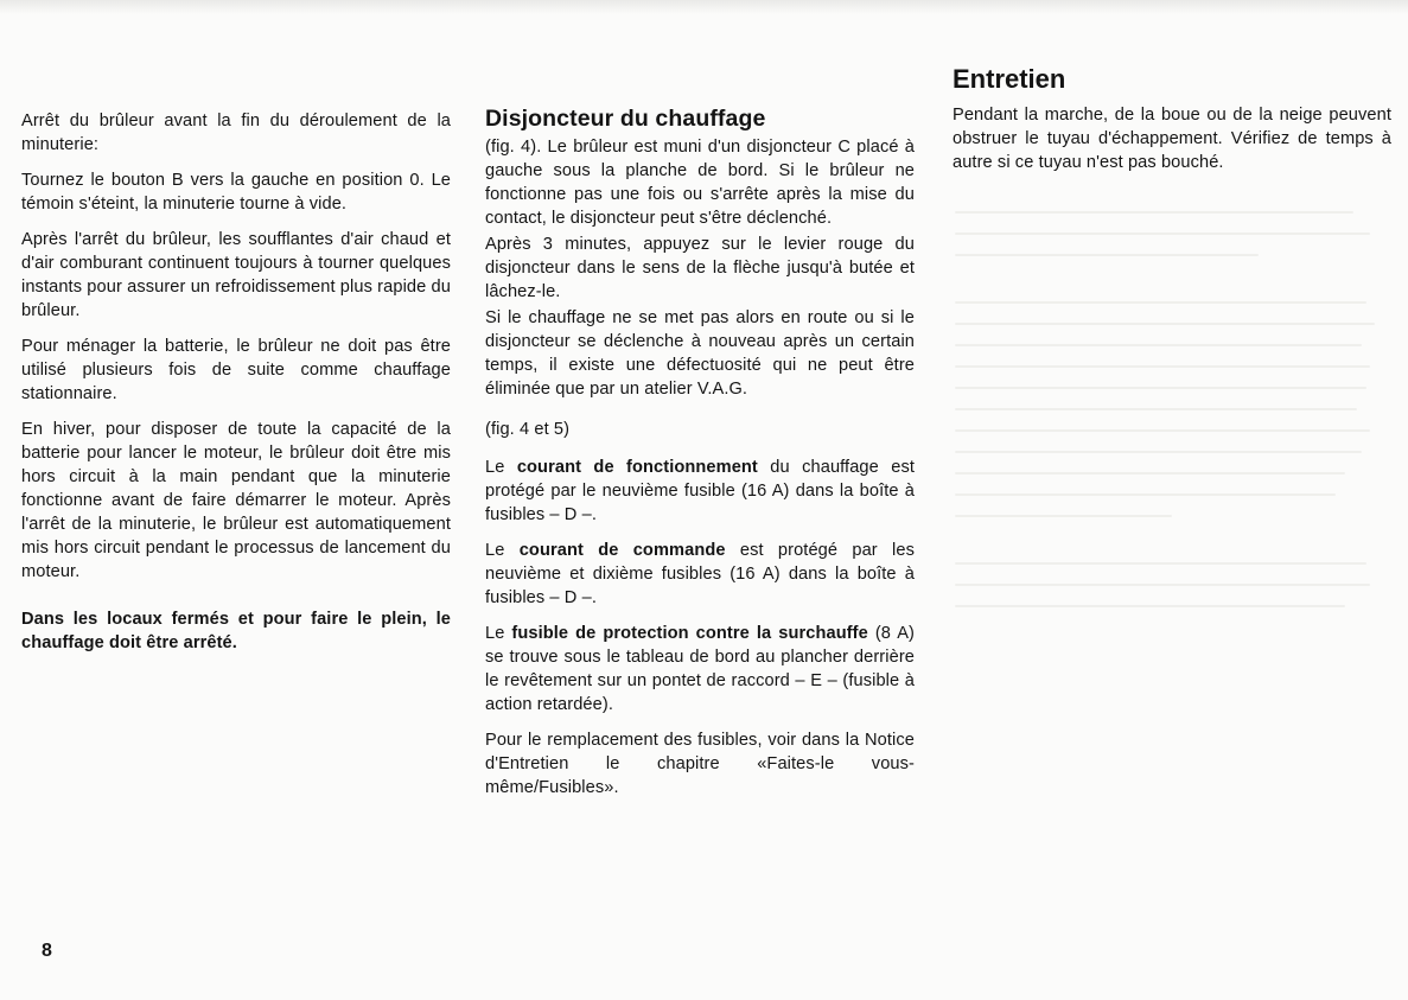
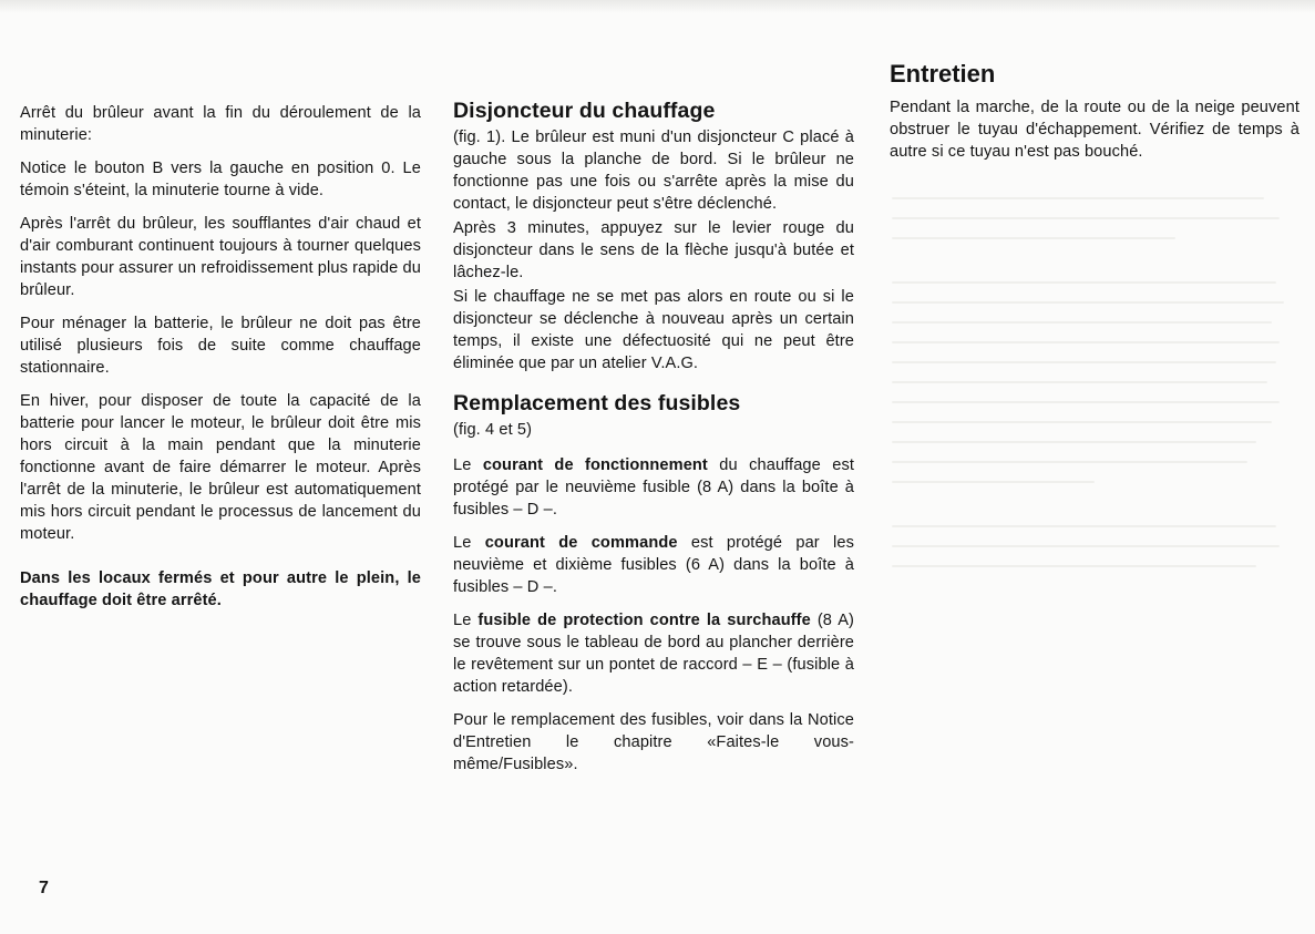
  Arrêt du brûleur avant la fin du déroulement de la minuterie:
- Tournez le bouton B vers la gauche en position 0. Le témoin s'éteint, la minuterie tourne à vide.
+ Notice le bouton B vers la gauche en position 0. Le témoin s'éteint, la minuterie tourne à vide.
  Après l'arrêt du brûleur, les soufflantes d'air chaud et d'air comburant continuent toujours à tourner quelques instants pour assurer un refroidissement plus rapide du brûleur.
  Pour ménager la batterie, le brûleur ne doit pas être utilisé plusieurs fois de suite comme chauffage stationnaire.
  En hiver, pour disposer de toute la capacité de la batterie pour lancer le moteur, le brûleur doit être mis hors circuit à la main pendant que la minuterie fonctionne avant de faire démarrer le moteur. Après l'arrêt de la minuterie, le brûleur est automatiquement mis hors circuit pendant le processus de lancement du moteur.
- Dans les locaux fermés et pour faire le plein, le chauffage doit être arrêté.
+ Dans les locaux fermés et pour autre le plein, le chauffage doit être arrêté.
  Disjoncteur du chauffage
- (fig. 4). Le brûleur est muni d'un disjoncteur C placé à gauche sous la planche de bord. Si le brûleur ne fonctionne pas une fois ou s'arrête après la mise du contact, le disjoncteur peut s'être déclenché.
+ (fig. 1). Le brûleur est muni d'un disjoncteur C placé à gauche sous la planche de bord. Si le brûleur ne fonctionne pas une fois ou s'arrête après la mise du contact, le disjoncteur peut s'être déclenché.
  Après 3 minutes, appuyez sur le levier rouge du disjoncteur dans le sens de la flèche jusqu'à butée et lâchez-le.
  Si le chauffage ne se met pas alors en route ou si le disjoncteur se déclenche à nouveau après un certain temps, il existe une défectuosité qui ne peut être éliminée que par un atelier V.A.G.
+ Remplacement des fusibles
  (fig. 4 et 5)
- Le courant de fonctionnement du chauffage est protégé par le neuvième fusible (16 A) dans la boîte à fusibles – D –.
+ Le courant de fonctionnement du chauffage est protégé par le neuvième fusible (8 A) dans la boîte à fusibles – D –.
- Le courant de commande est protégé par les neuvième et dixième fusibles (16 A) dans la boîte à fusibles – D –.
+ Le courant de commande est protégé par les neuvième et dixième fusibles (6 A) dans la boîte à fusibles – D –.
  Le fusible de protection contre la surchauffe (8 A) se trouve sous le tableau de bord au plancher derrière le revêtement sur un pontet de raccord – E – (fusible à action retardée).
  Pour le remplacement des fusibles, voir dans la Notice d'Entretien le chapitre «Faites-le vous-même/Fusibles».
  Entretien
- Pendant la marche, de la boue ou de la neige peuvent obstruer le tuyau d'échappement. Vérifiez de temps à autre si ce tuyau n'est pas bouché.
+ Pendant la marche, de la route ou de la neige peuvent obstruer le tuyau d'échappement. Vérifiez de temps à autre si ce tuyau n'est pas bouché.
- 8
+ 7
